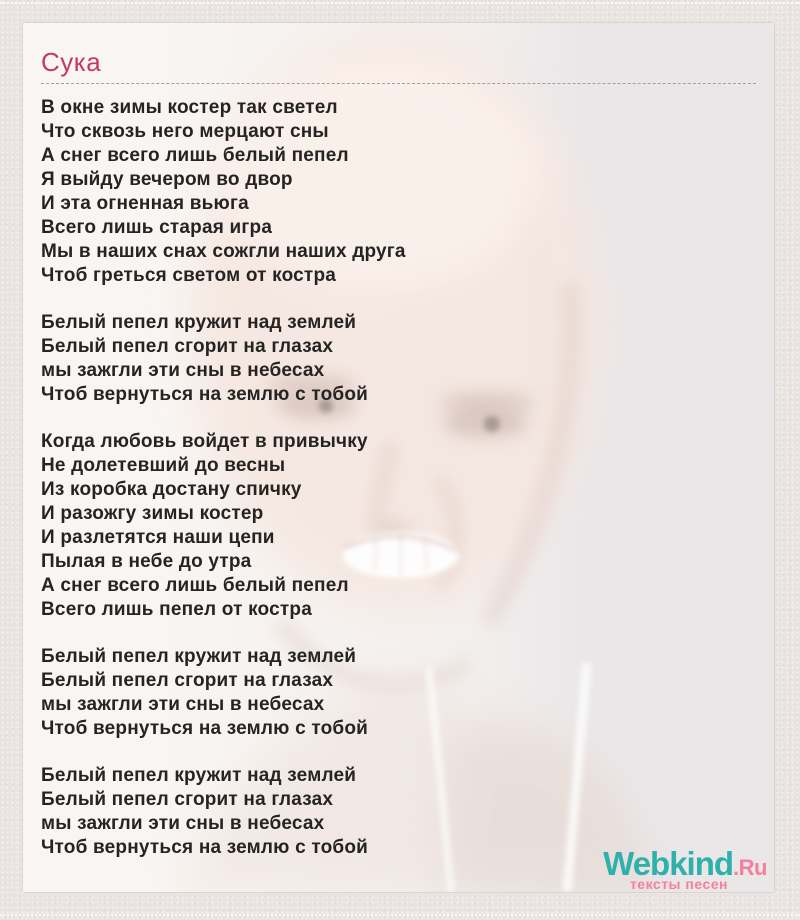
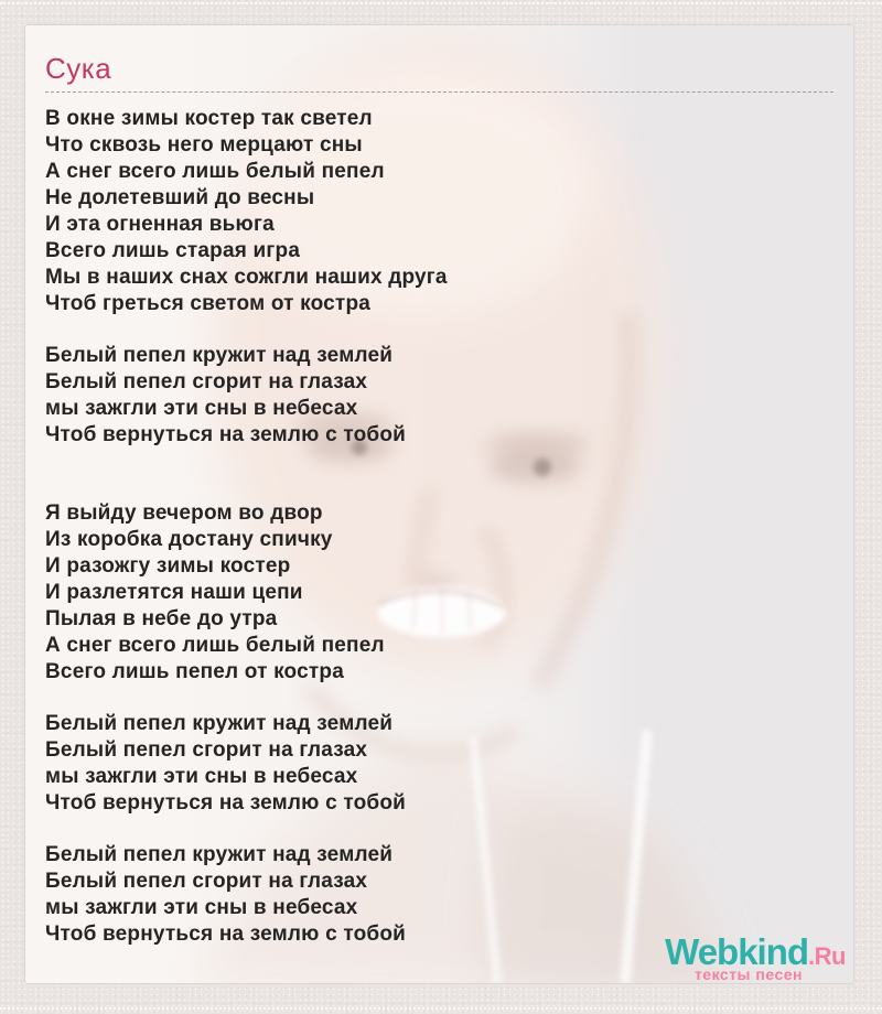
  Сука
  В окне зимы костер так светел
  Что сквозь него мерцают сны
  А снег всего лишь белый пепел
- Я выйду вечером во двор
+ Не долетевший до весны
  И эта огненная вьюга
  Всего лишь старая игра
  Мы в наших снах сожгли наших друга
  Чтоб греться светом от костра
  Белый пепел кружит над землей
  Белый пепел сгорит на глазах
  мы зажгли эти сны в небесах
  Чтоб вернуться на землю с тобой
- Когда любовь войдет в привычку
- Не долетевший до весны
+ Я выйду вечером во двор
  Из коробка достану спичку
  И разожгу зимы костер
  И разлетятся наши цепи
  Пылая в небе до утра
  А снег всего лишь белый пепел
  Всего лишь пепел от костра
  Белый пепел кружит над землей
  Белый пепел сгорит на глазах
  мы зажгли эти сны в небесах
  Чтоб вернуться на землю с тобой
  Белый пепел кружит над землей
  Белый пепел сгорит на глазах
  мы зажгли эти сны в небесах
  Чтоб вернуться на землю с тобой
  Webkind.Ru
  тексты песен
